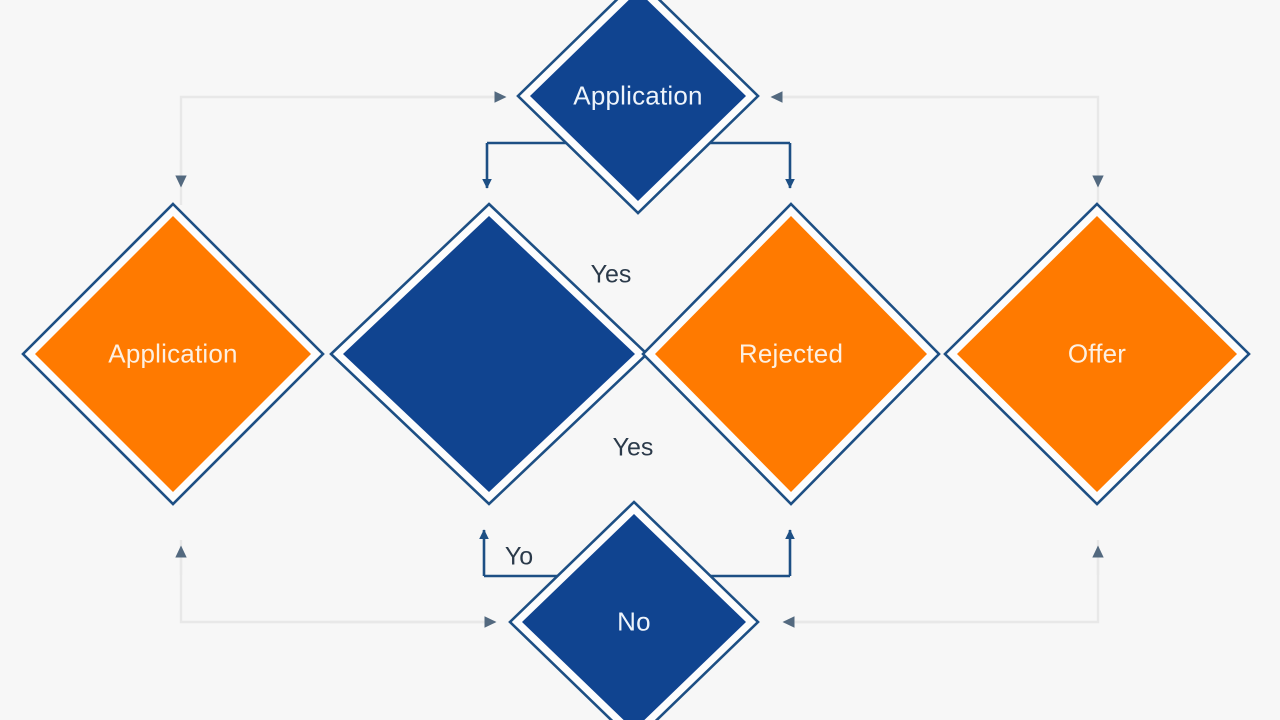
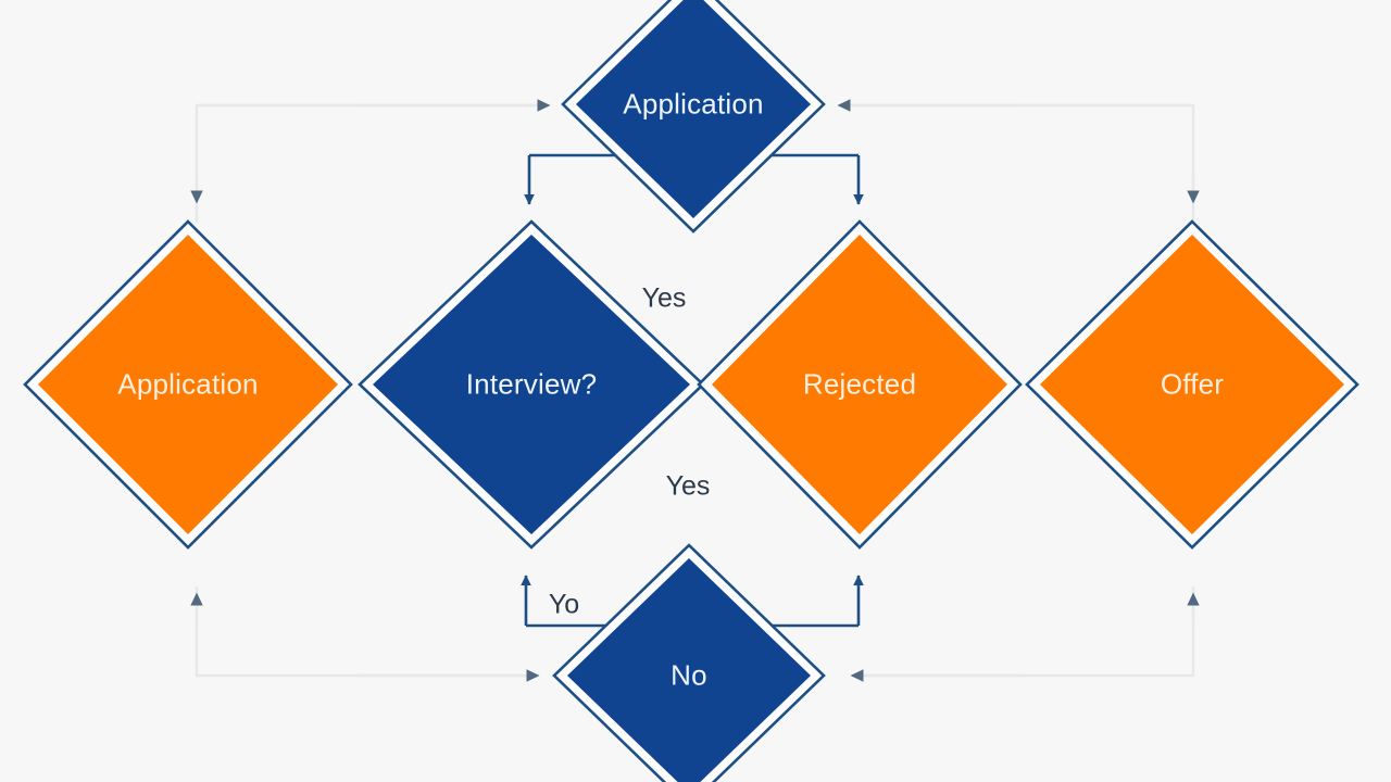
  Application
  Application
+ Interview?
  Rejected
  Offer
  No
  Yes
  Yes
  Yo
